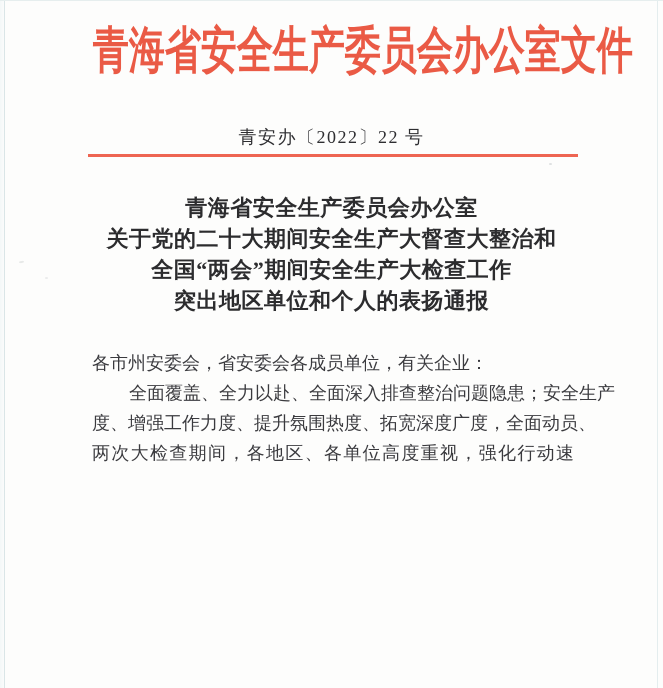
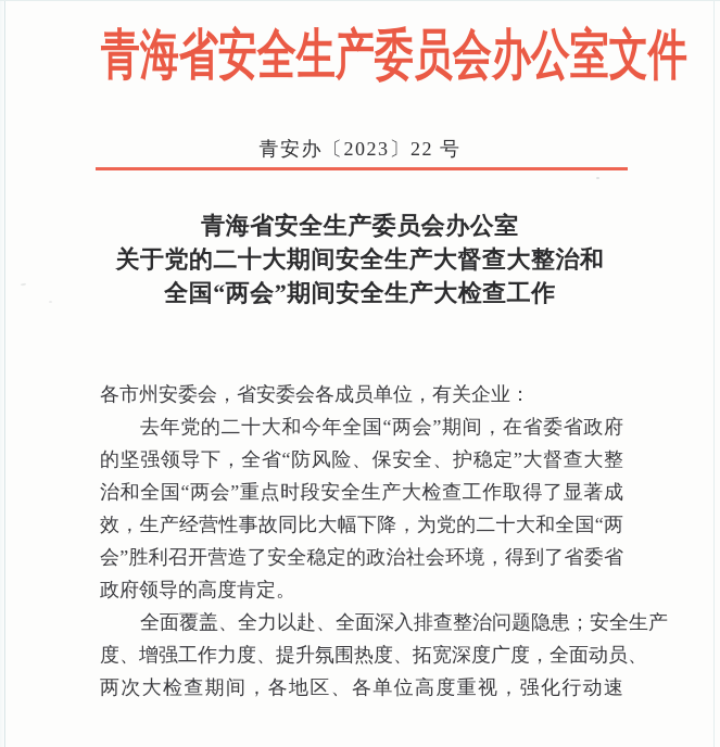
  青海省安全生产委员会办公室文件
- 青安办〔2022〕22 号
+ 青安办〔2023〕22 号
  青海省安全生产委员会办公室
  关于党的二十大期间安全生产大督查大整治和
  全国“两会”期间安全生产大检查工作
- 突出地区单位和个人的表扬通报
  各市州安委会，省安委会各成员单位，有关企业：
+ 去年党的二十大和今年全国“两会”期间，在省委省政府
+ 的坚强领导下，全省“防风险、保安全、护稳定”大督查大整
+ 治和全国“两会”重点时段安全生产大检查工作取得了显著成
+ 效，生产经营性事故同比大幅下降，为党的二十大和全国“两
+ 会”胜利召开营造了安全稳定的政治社会环境，得到了省委省
+ 政府领导的高度肯定。
  全面覆盖、全力以赴、全面深入排查整治问题隐患；安全生产
  度、增强工作力度、提升氛围热度、拓宽深度广度，全面动员、
  两次大检查期间，各地区、各单位高度重视，强化行动速
